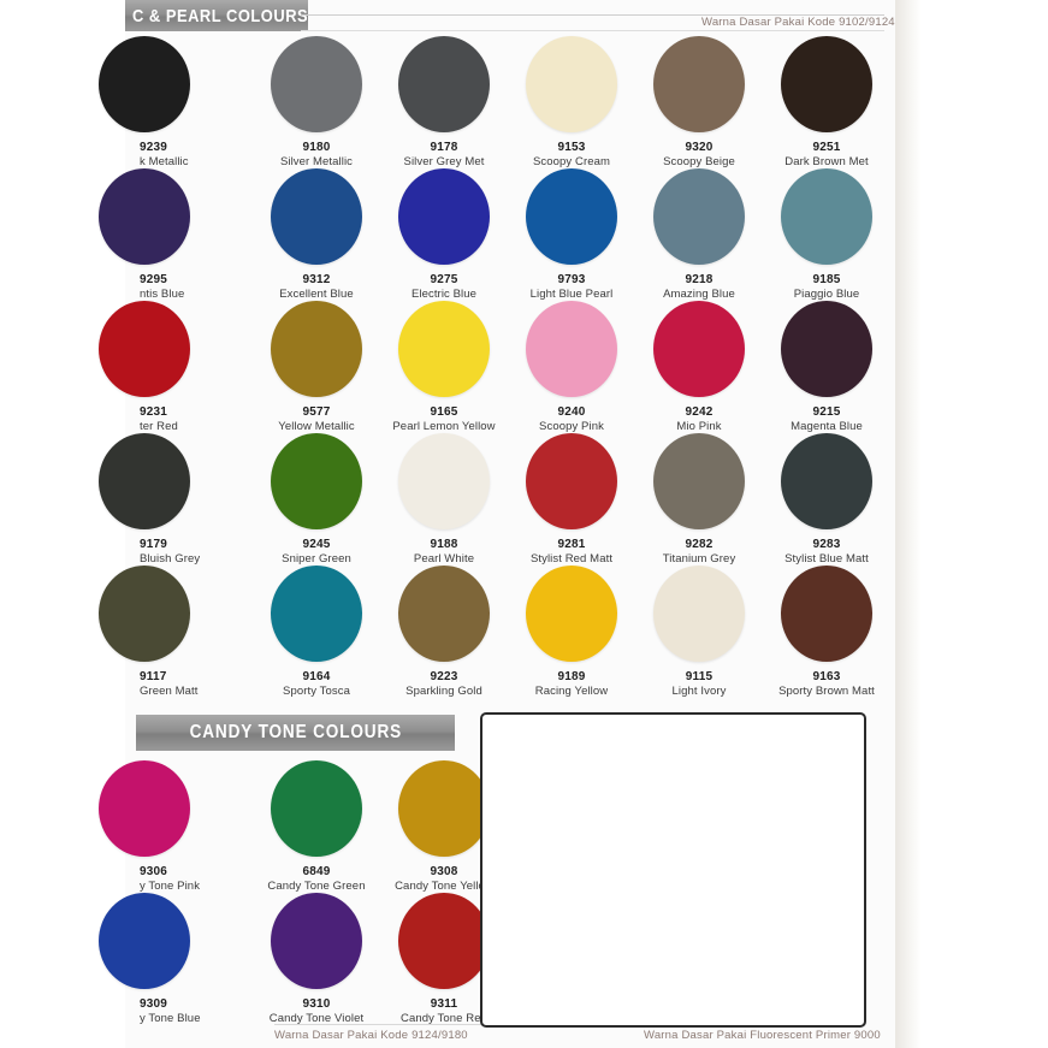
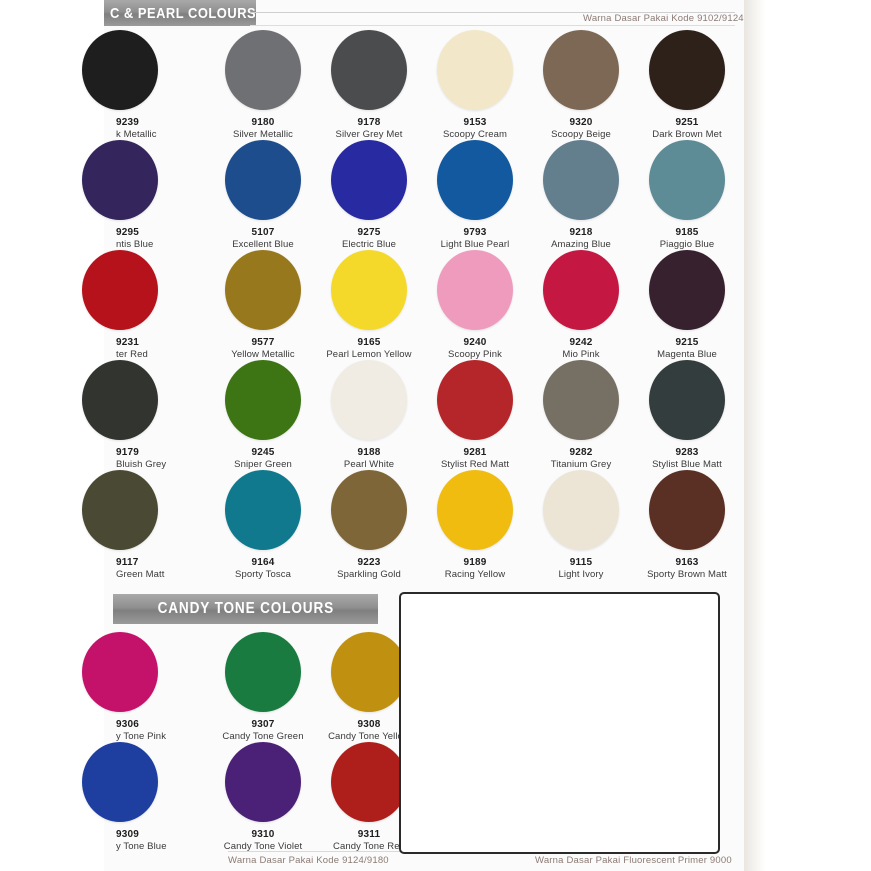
  C & PEARL COLOURS
  Warna Dasar Pakai Kode 9102/9124
  9239
  k Metallic
  9180
  Silver Metallic
  9178
  Silver Grey Met
  9153
  Scoopy Cream
  9320
  Scoopy Beige
  9251
  Dark Brown Met
  9295
  ntis Blue
- 9312
+ 5107
  Excellent Blue
  9275
  Electric Blue
  9793
  Light Blue Pearl
  9218
  Amazing Blue
  9185
  Piaggio Blue
  9231
  ter Red
  9577
  Yellow Metallic
  9165
  Pearl Lemon Yellow
  9240
  Scoopy Pink
  9242
  Mio Pink
  9215
  Magenta Blue
  9179
  Bluish Grey
  9245
  Sniper Green
  9188
  Pearl White
  9281
  Stylist Red Matt
  9282
  Titanium Grey
  9283
  Stylist Blue Matt
  9117
  Green Matt
  9164
  Sporty Tosca
  9223
  Sparkling Gold
  9189
  Racing Yellow
  9115
  Light Ivory
  9163
  Sporty Brown Matt
  CANDY TONE COLOURS
  9306
  y Tone Pink
- 6849
+ 9307
  Candy Tone Green
  9308
  Candy Tone Yell
  9309
  y Tone Blue
  9310
  Candy Tone Violet
  9311
  Candy Tone Re
  Warna Dasar Pakai Kode 9124/9180
  Warna Dasar Pakai Fluorescent Primer 9000
